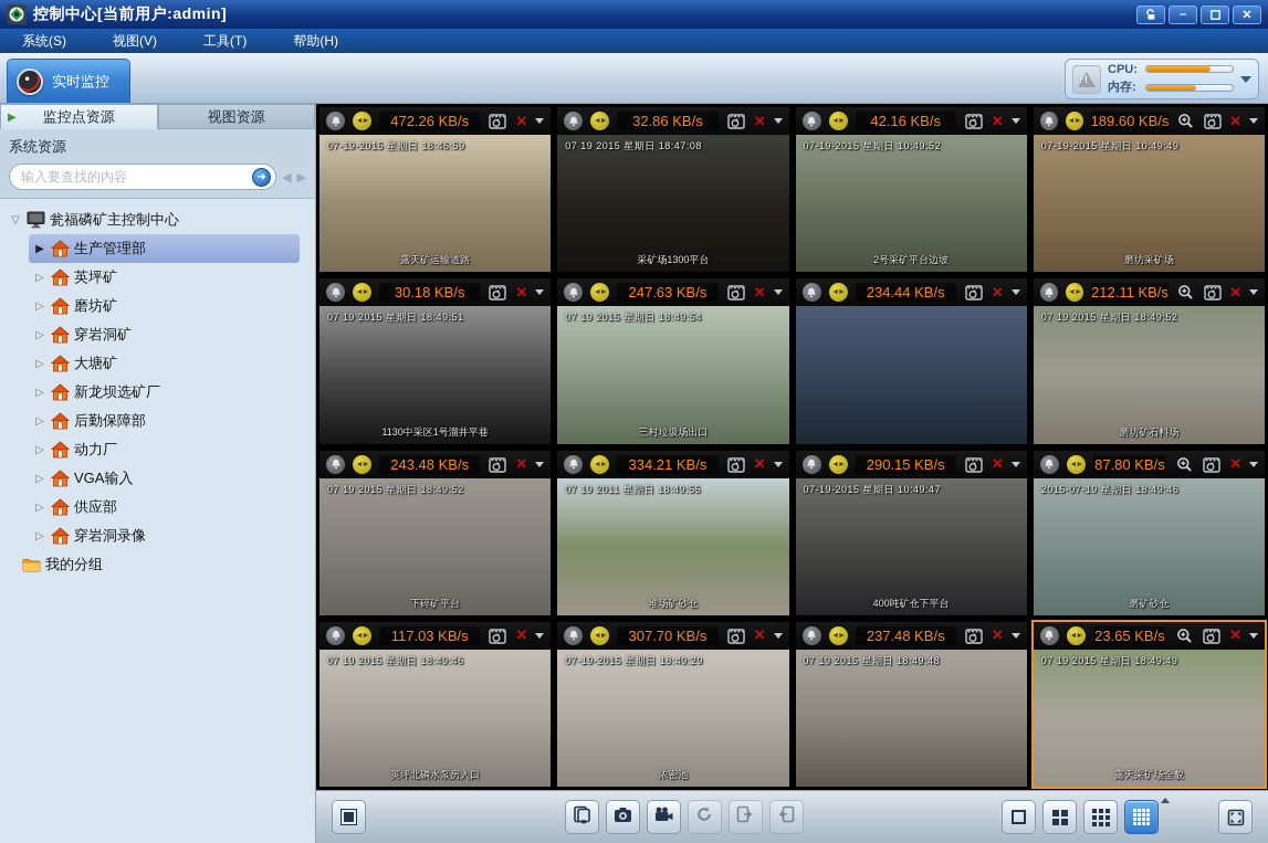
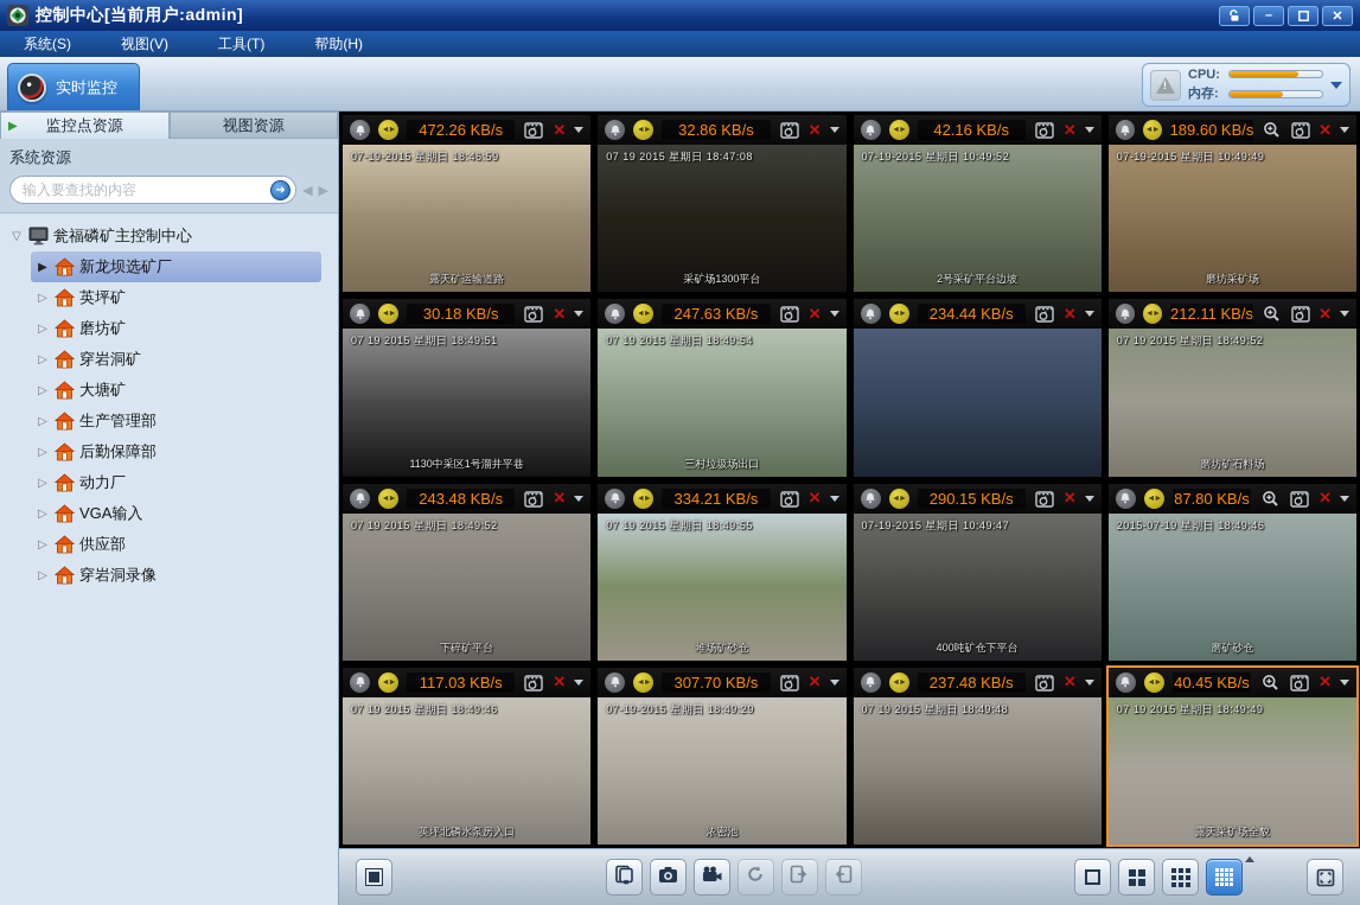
  控制中心[当前用户:admin]
  –
  ✕
  系统(S)
  视图(V)
  工具(T)
  帮助(H)
  实时监控
  CPU:
  内存:
  ▶
  监控点资源
  视图资源
  系统资源
  输入要查找的内容
  ➜
  ◀
  ▶
  ▽
  瓮福磷矿主控制中心
  ▶
- 生产管理部
+ 新龙坝选矿厂
  ▷
  英坪矿
  ▷
  磨坊矿
  ▷
  穿岩洞矿
  ▷
  大塘矿
  ▷
- 新龙坝选矿厂
+ 生产管理部
  ▷
  后勤保障部
  ▷
  动力厂
  ▷
  VGA输入
  ▷
  供应部
  ▷
  穿岩洞录像
- 我的分组
  472.26 KB/s
  ✕
  07-19-2015 星期日 18:46:59
  露天矿运输道路
  32.86 KB/s
  ✕
  07 19 2015 星期日 18:47:08
  采矿场1300平台
  42.16 KB/s
  ✕
  07-19-2015 星期日 10:49:52
  2号采矿平台边坡
  189.60 KB/s
  ✕
  07-19-2015 星期日 10:49:49
  磨坊采矿场
  30.18 KB/s
  ✕
  07 19 2015 星期日 18:49:51
  1130中采区1号溜井平巷
  247.63 KB/s
  ✕
  07 19 2015 星期日 18:49:54
  三村垃圾场出口
  234.44 KB/s
  ✕
  212.11 KB/s
  ✕
  07 19 2015 星期日 18:49:52
  磨坊矿石料场
  243.48 KB/s
  ✕
  07 19 2015 星期日 18:49:52
  下碎矿平台
  334.21 KB/s
  ✕
- 07 19 2011 星期日 18:49:55
+ 07 19 2015 星期日 18:49:55
  堆场矿砂仓
  290.15 KB/s
  ✕
  07-19-2015 星期日 10:49:47
  400吨矿仓下平台
  87.80 KB/s
  ✕
  2015-07-19 星期日 18:49:46
  磨矿砂仓
  117.03 KB/s
  ✕
  07 19 2015 星期日 18:49:46
  英坪北磷水泵房入口
  307.70 KB/s
  ✕
  07-19-2015 星期日 18:49:29
  浓密池
  237.48 KB/s
  ✕
  07 19 2015 星期日 18:49:48
- 23.65 KB/s
+ 40.45 KB/s
  ✕
  07 19 2015 星期日 18:49:49
  露天采矿场全貌
